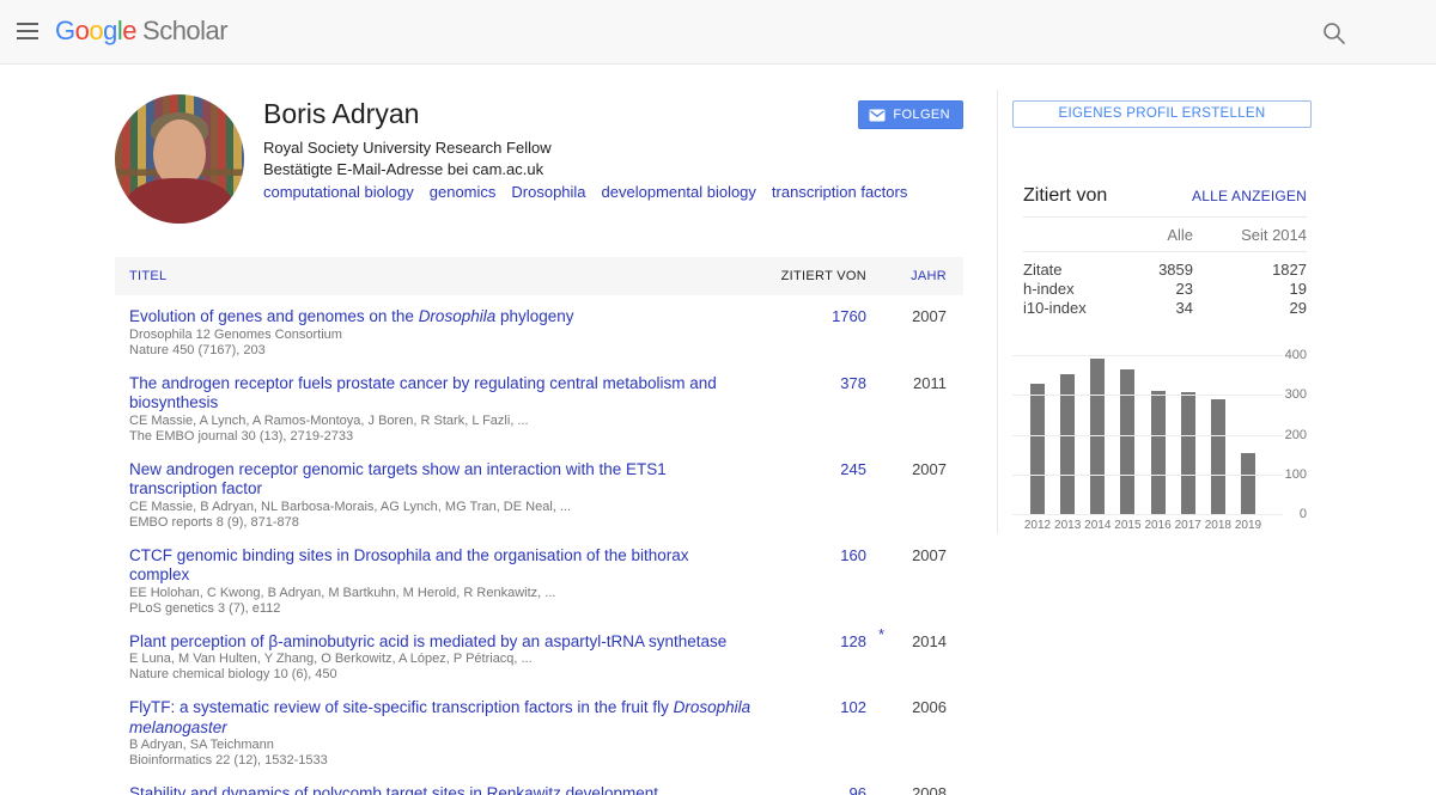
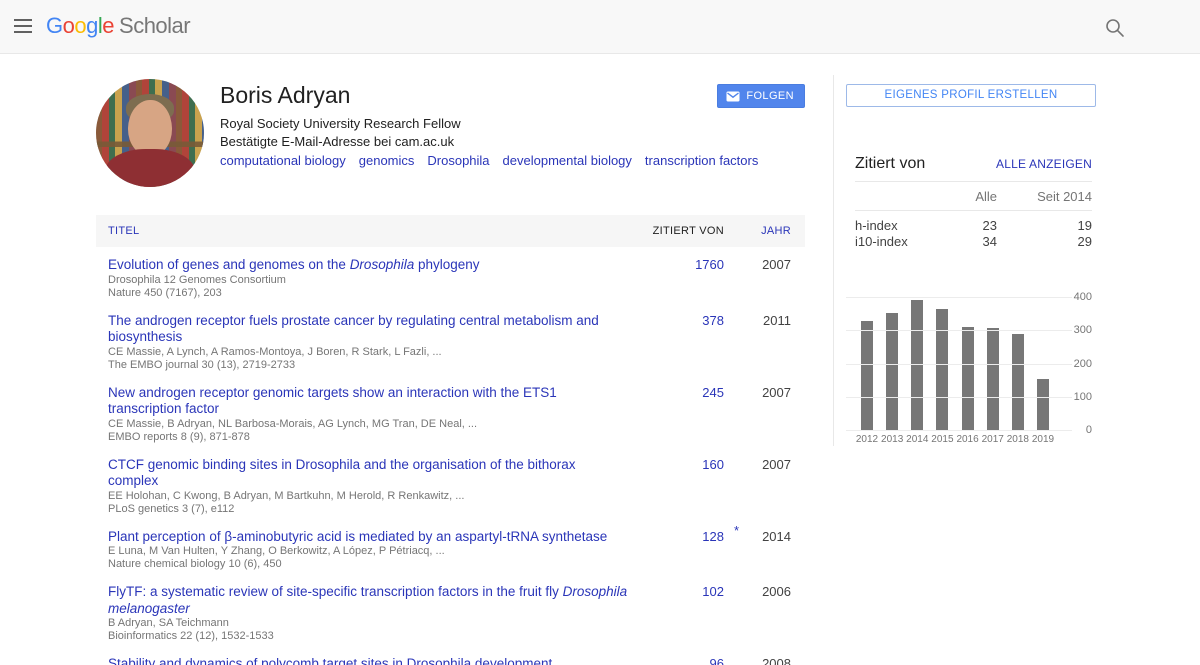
  Google Scholar
  Boris Adryan
  Royal Society University Research Fellow
  Bestätigte E-Mail-Adresse bei cam.ac.uk
  computational biology
  genomics
  Drosophila
  developmental biology
  transcription factors
  FOLGEN
  TITEL
  ZITIERT VON
  JAHR
  Evolution of genes and genomes on the Drosophila phylogeny
  Drosophila 12 Genomes Consortium
  Nature 450 (7167), 203
  1760
  2007
  The androgen receptor fuels prostate cancer by regulating central metabolism and biosynthesis
  CE Massie, A Lynch, A Ramos-Montoya, J Boren, R Stark, L Fazli, ...
  The EMBO journal 30 (13), 2719-2733
  378
  2011
  New androgen receptor genomic targets show an interaction with the ETS1 transcription factor
  CE Massie, B Adryan, NL Barbosa-Morais, AG Lynch, MG Tran, DE Neal, ...
  EMBO reports 8 (9), 871-878
  245
  2007
  CTCF genomic binding sites in Drosophila and the organisation of the bithorax complex
  EE Holohan, C Kwong, B Adryan, M Bartkuhn, M Herold, R Renkawitz, ...
  PLoS genetics 3 (7), e112
  160
  2007
  Plant perception of β-aminobutyric acid is mediated by an aspartyl-tRNA synthetase
  E Luna, M Van Hulten, Y Zhang, O Berkowitz, A López, P Pétriacq, ...
  Nature chemical biology 10 (6), 450
  128
  *
  2014
  FlyTF: a systematic review of site-specific transcription factors in the fruit fly Drosophila melanogaster
  B Adryan, SA Teichmann
  Bioinformatics 22 (12), 1532-1533
  102
  2006
- Stability and dynamics of polycomb target sites in Renkawitz development
+ Stability and dynamics of polycomb target sites in Drosophila development
  96
  2008
  EIGENES PROFIL ERSTELLEN
  Zitiert von
  ALLE ANZEIGEN
  Alle
  Seit 2014
- Zitate
- 3859
- 1827
  h-index
  23
  19
  i10-index
  34
  29
  2012
  2013
  2014
  2015
  2016
  2017
  2018
  2019
  400
  300
  200
  100
  0
